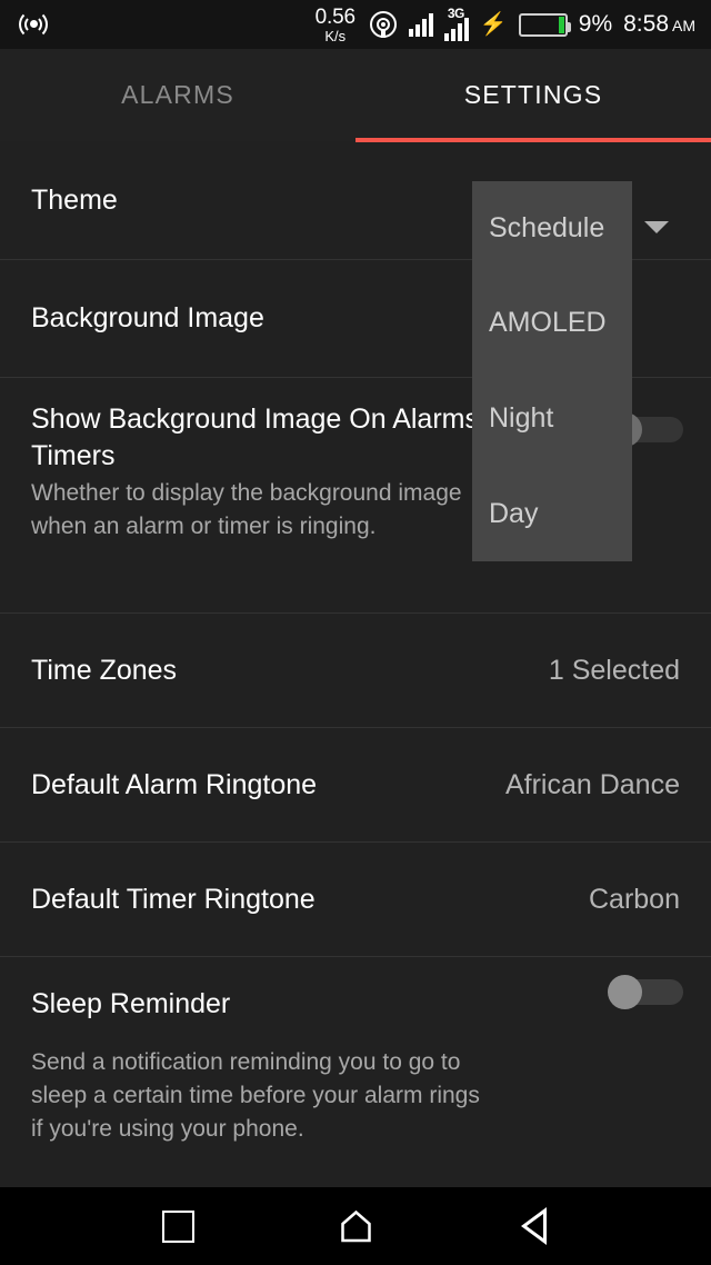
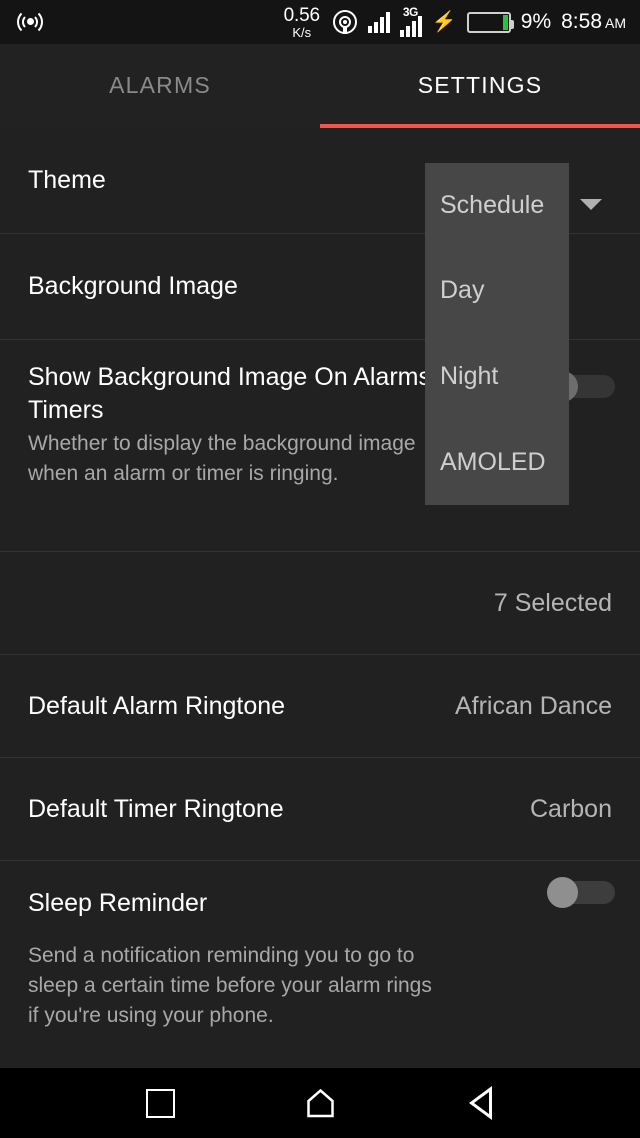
  0.56
  K/s
  3G
  ⚡
  9%
  8:58 AM
  ALARMS
  SETTINGS
  Theme
  Background Image
  Show Background Image On Alarm
  Timers
  Whether to display the background image
  when an alarm or timer is ringing.
- Time Zones
- 1 Selected
+ 7 Selected
  Default Alarm Ringtone
  African Dance
  Default Timer Ringtone
  Carbon
  Sleep Reminder
  Send a notification reminding you to go to
  sleep a certain time before your alarm rings
  if you're using your phone.
  Schedule
- AMOLED
+ Day
  Night
- Day
+ AMOLED
